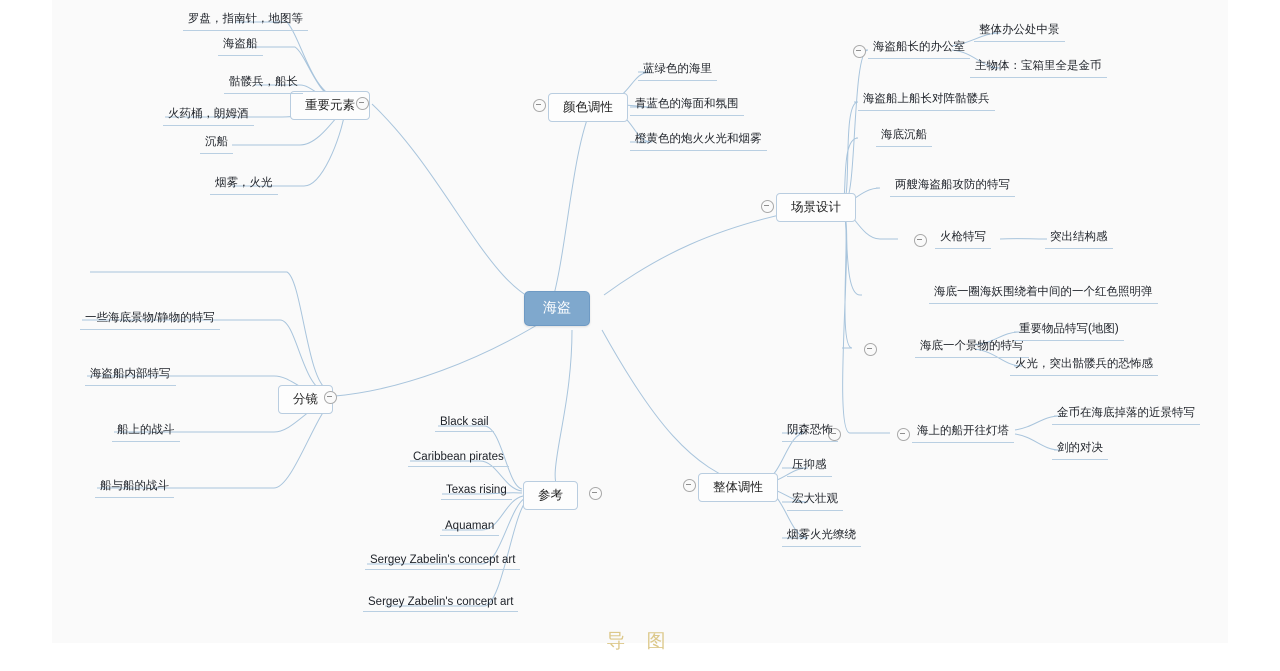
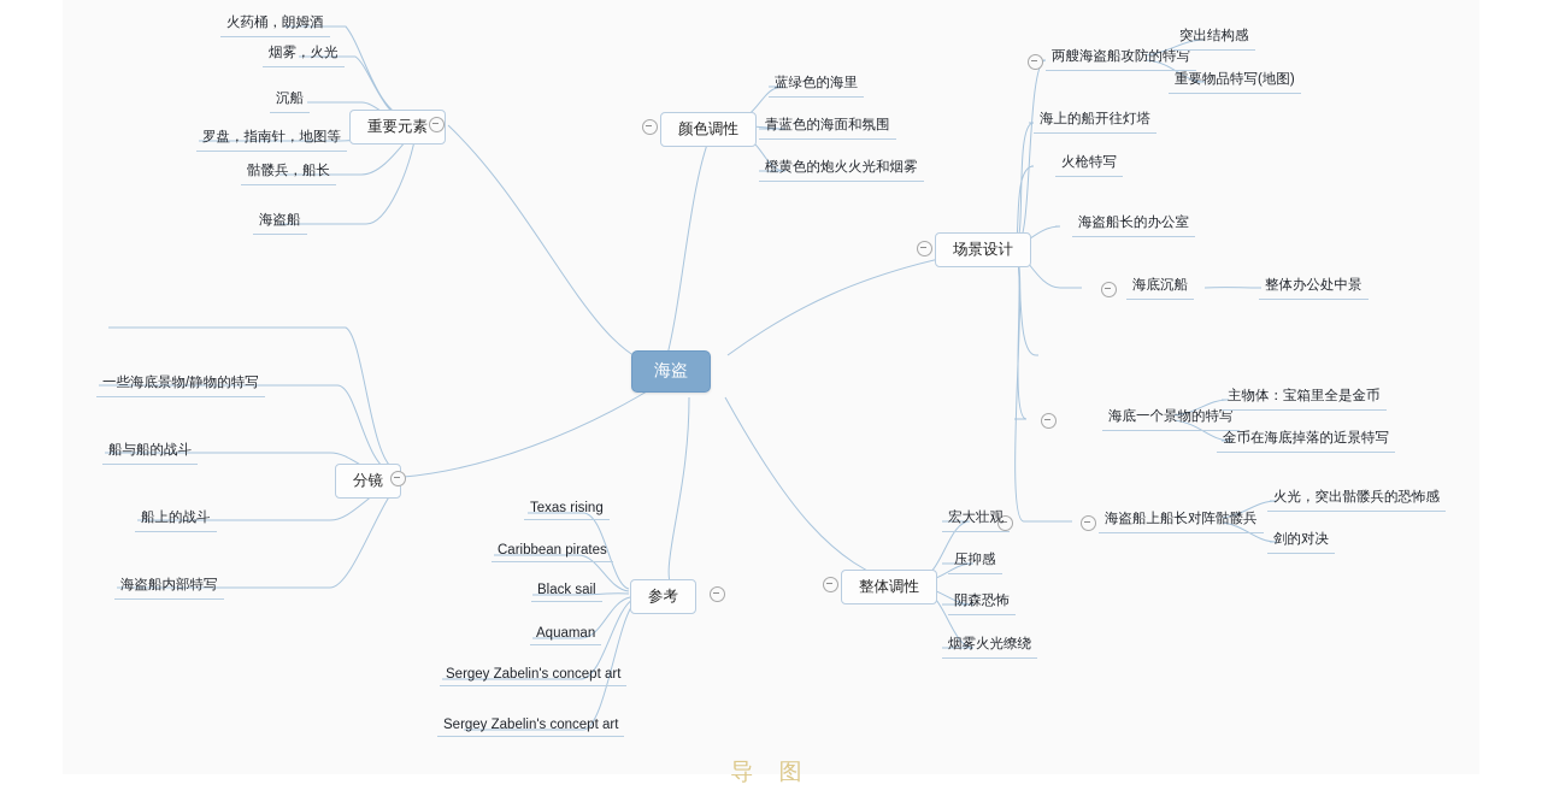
  海盗
  重要元素
- 罗盘，指南针，地图等
+ 火药桶，朗姆酒
- 海盗船
+ 烟雾，火光
- 骷髅兵，船长
+ 沉船
- 火药桶，朗姆酒
+ 罗盘，指南针，地图等
- 沉船
+ 骷髅兵，船长
- 烟雾，火光
+ 海盗船
  颜色调性
  蓝绿色的海里
  青蓝色的海面和氛围
  橙黄色的炮火火光和烟雾
  场景设计
- 海盗船长的办公室
+ 两艘海盗船攻防的特写
- 整体办公处中景
+ 突出结构感
- 主物体：宝箱里全是金币
+ 重要物品特写(地图)
- 海盗船上船长对阵骷髅兵
+ 海上的船开往灯塔
- 海底沉船
+ 火枪特写
- 两艘海盗船攻防的特写
+ 海盗船长的办公室
- 火枪特写
+ 海底沉船
- 突出结构感
+ 整体办公处中景
- 海底一圈海妖围绕着中间的一个红色照明弹
  海底一个景物的特写
- 重要物品特写(地图)
+ 主物体：宝箱里全是金币
- 火光，突出骷髅兵的恐怖感
+ 金币在海底掉落的近景特写
- 海上的船开往灯塔
+ 海盗船上船长对阵骷髅兵
- 金币在海底掉落的近景特写
+ 火光，突出骷髅兵的恐怖感
  剑的对决
  分镜
  一些海底景物/静物的特写
- 海盗船内部特写
+ 船与船的战斗
  船上的战斗
- 船与船的战斗
+ 海盗船内部特写
  参考
- Black sail
+ Texas rising
  Caribbean pirates
- Texas rising
+ Black sail
  Aquaman
  Sergey Zabelin's concept art
  Sergey Zabelin's concept art
  整体调性
- 阴森恐怖
+ 宏大壮观
  压抑感
- 宏大壮观
+ 阴森恐怖
  烟雾火光缭绕
  导 图
